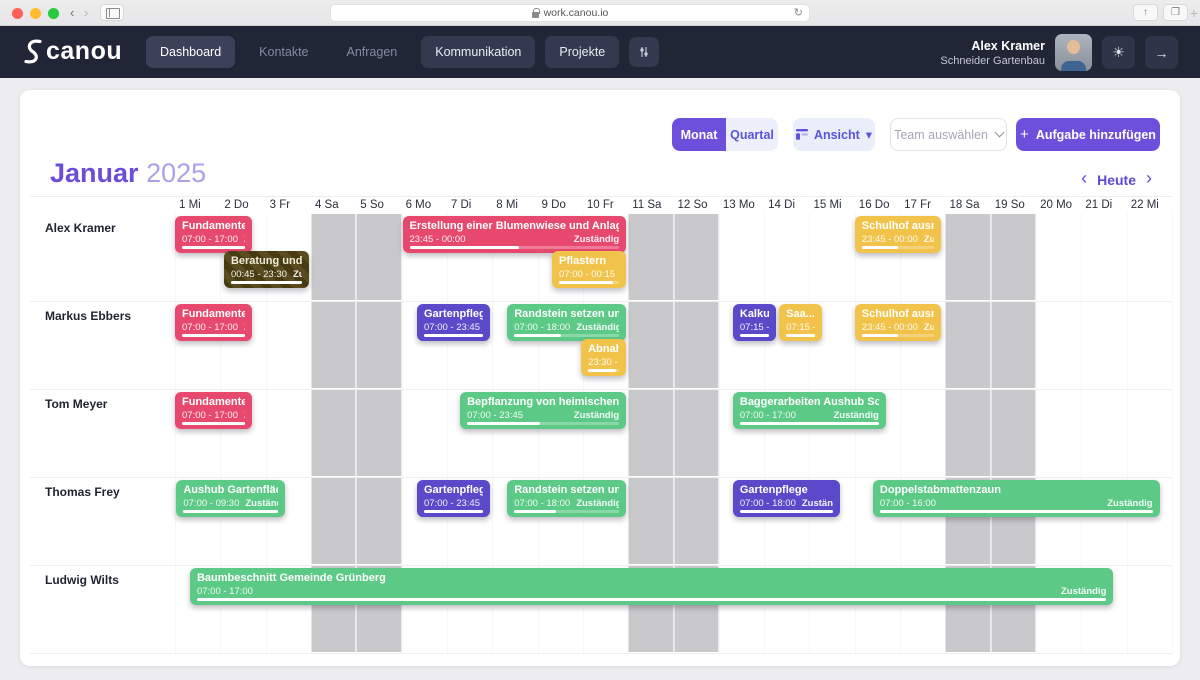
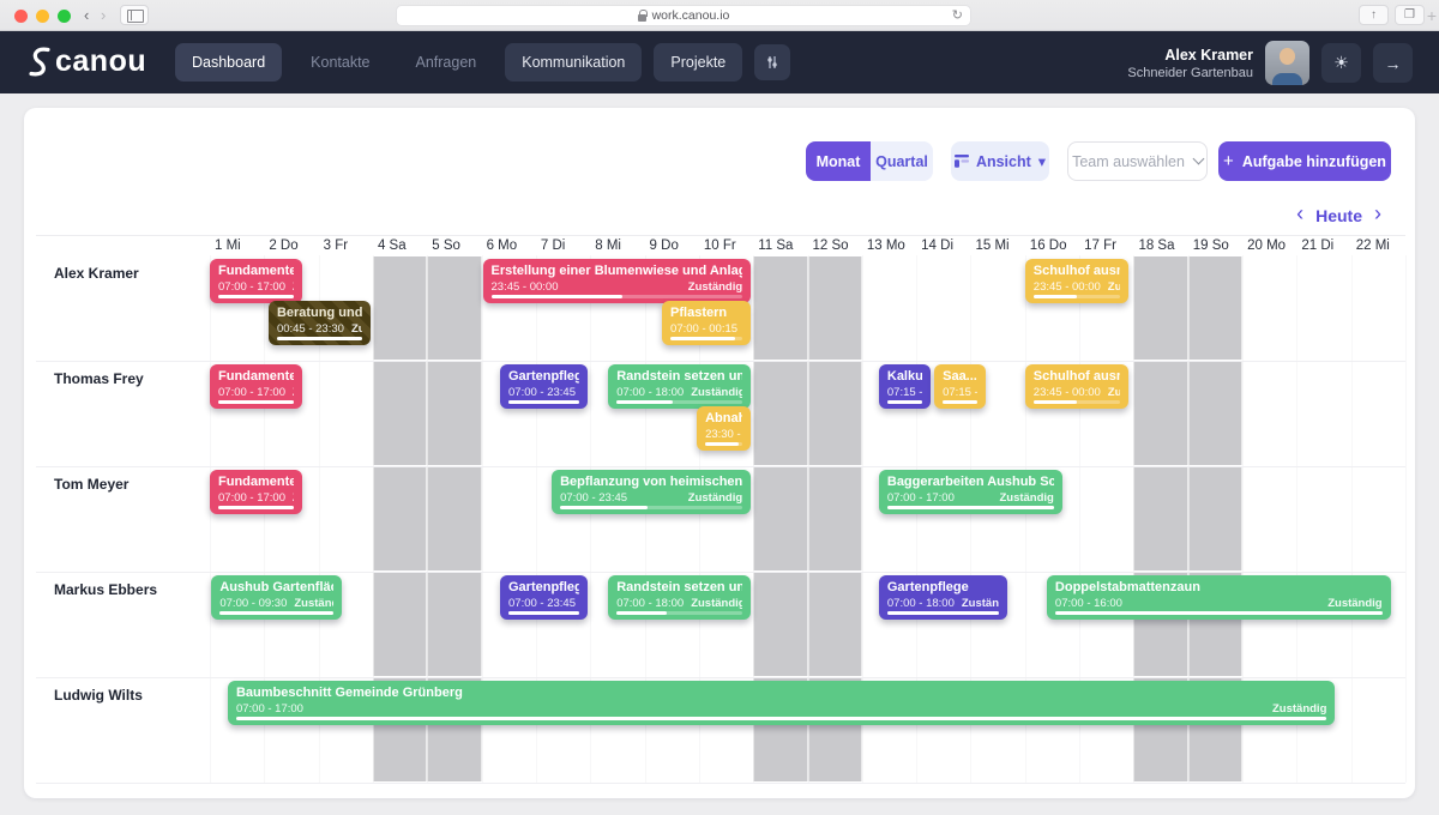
  ‹
  ›
  work.canou.io
  ↻
  ↑
  ❐
  +
  canou
  Dashboard
  Kontakte
  Anfragen
  Kommunikation
  Projekte
  Alex Kramer
  Schneider Gartenbau
  ☀
  →
  Monat
  Quartal
  Ansicht
  ▾
  Team auswählen
  +
  Aufgabe hinzufügen
- Januar 2025
  ‹
  Heute
  ›
  1 Mi
  2 Do
  3 Fr
  4 Sa
  5 So
  6 Mo
  7 Di
  8 Mi
  9 Do
  10 Fr
  11 Sa
  12 So
  13 Mo
  14 Di
  15 Mi
  16 Do
  17 Fr
  18 Sa
  19 So
  20 Mo
  21 Di
  22 Mi
  Alex Kramer
- Markus Ebbers
+ Thomas Frey
  Tom Meyer
- Thomas Frey
+ Markus Ebbers
  Ludwig Wilts
  Fundamente
  07:00 - 17:00
  Beratung und
  00:45 - 23:30
  Erstellung einer Blumenwiese und Anlag
  23:45 - 00:00
  Zuständig
  Pflastern
  07:00 - 00:15
  23:45 - 00:00
  Fundamente
  07:00 - 17:00
  Gartenpfleg
  07:00 - 23:45
  Randstein setzen un
  07:00 - 18:00
  Zuständig
  23:30 -
  07:15 -
  Saa...
  07:15 -
  23:45 - 00:00
  Fundamente
  07:00 - 17:00
  Bepflanzung von heimischen
  07:00 - 23:45
  Zuständig
  Baggerarbeiten Aushub Sc
  07:00 - 17:00
  Zuständig
  Aushub Gartenflä
  07:00 - 09:30
  Gartenpfleg
  07:00 - 23:45
  Randstein setzen un
  07:00 - 18:00
  Zuständig
  Gartenpflege
  07:00 - 18:00
  Doppelstabmattenzaun
  07:00 - 16:00
  Zuständig
  Baumbeschnitt Gemeinde Grünberg
  07:00 - 17:00
  Zuständig
